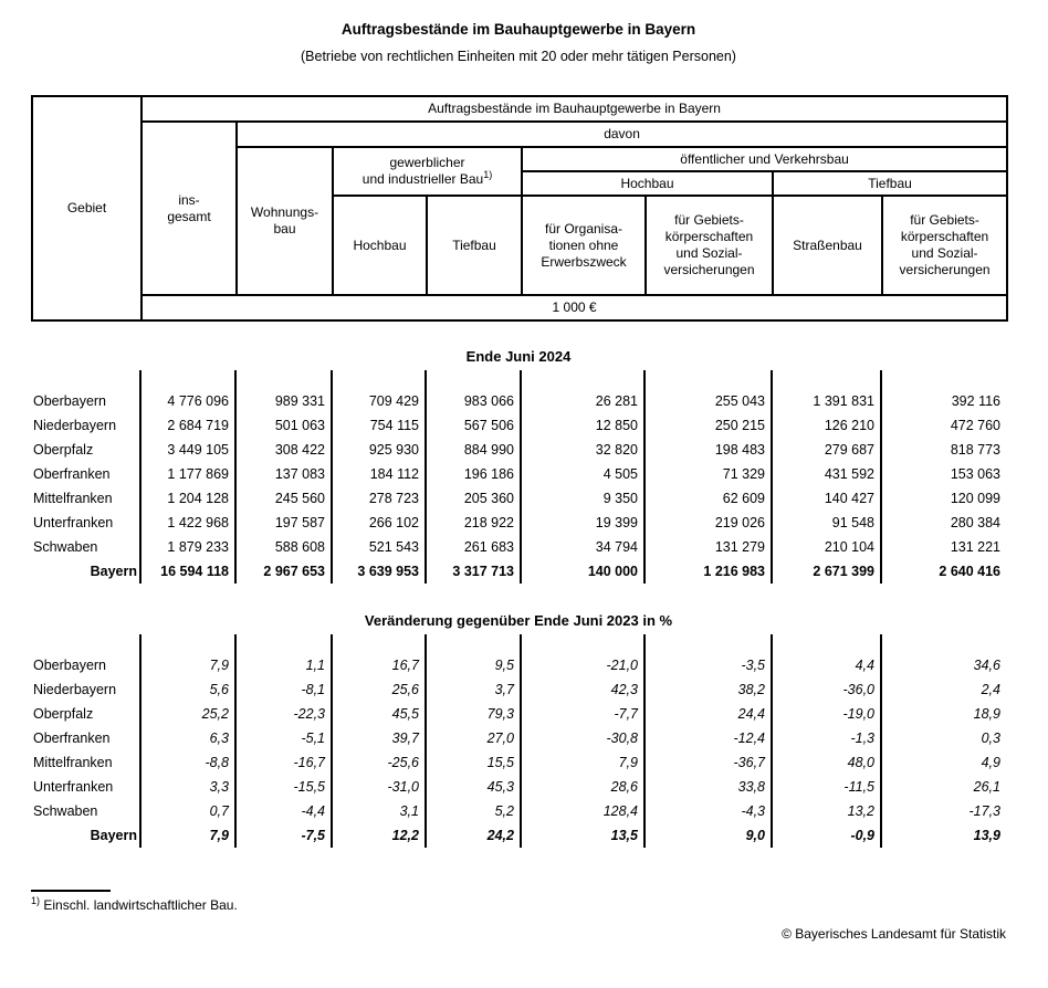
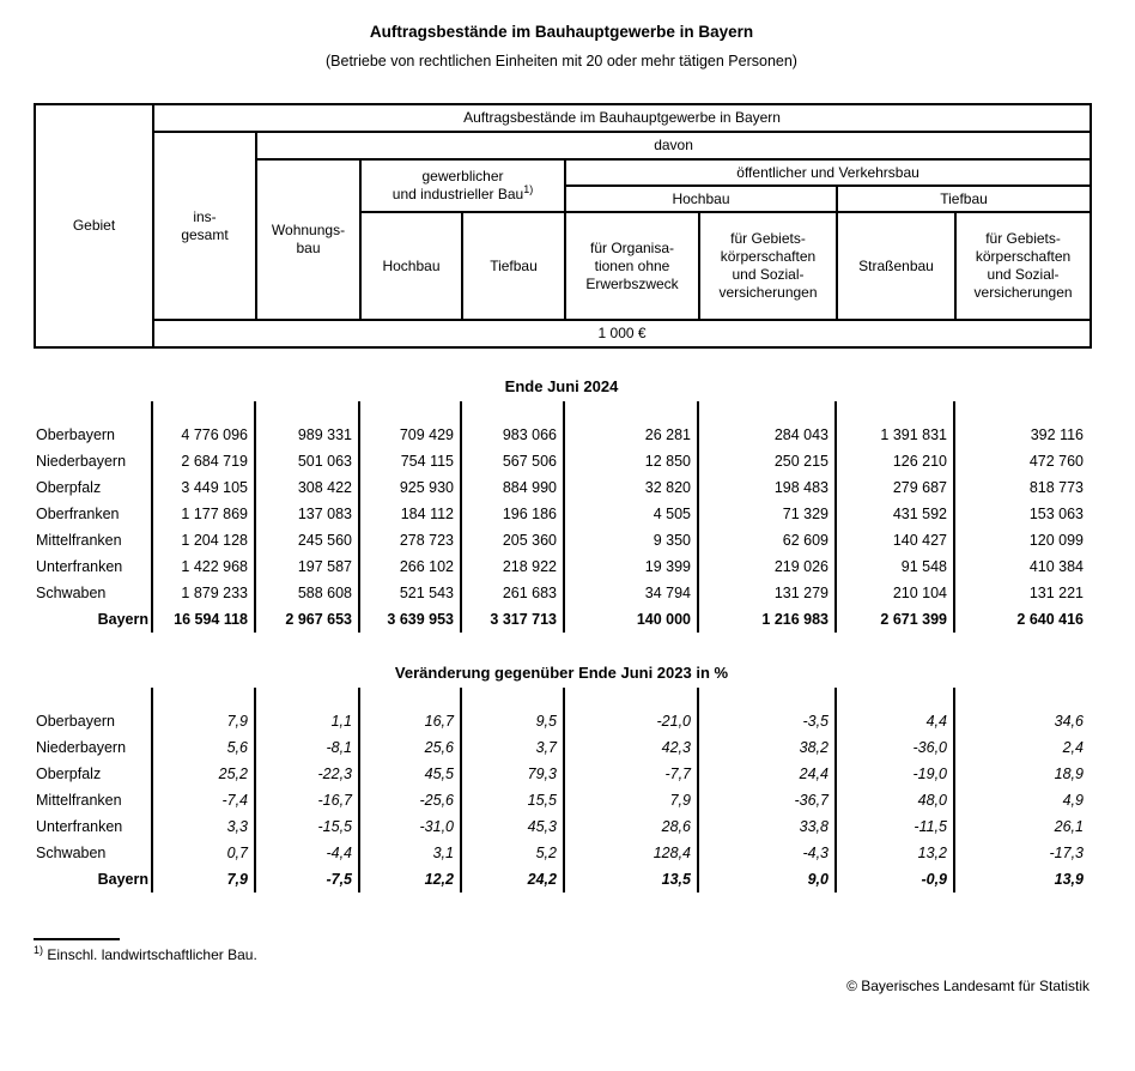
  Auftragsbestände im Bauhauptgewerbe in Bayern
  (Betriebe von rechtlichen Einheiten mit 20 oder mehr tätigen Personen)
  Gebiet	Auftragsbestände im Bauhauptgewerbe in Bayern
  ins- gesamt	davon
  Wohnungs- bau	gewerblicherund industrieller Bau1)	öffentlicher und Verkehrsbau
  Hochbau	Tiefbau
  Hochbau	Tiefbau	für Organisa- tionen ohne Erwerbszweck	für Gebiets- körperschaften und Sozial- versicherungen	Straßenbau	für Gebiets- körperschaften und Sozial- versicherungen
  1 000 €
  Ende Juni 2024
- Oberbayern	4 776 096	989 331	709 429	983 066	26 281	255 043	1 391 831	392 116
+ Oberbayern	4 776 096	989 331	709 429	983 066	26 281	284 043	1 391 831	392 116
  Niederbayern	2 684 719	501 063	754 115	567 506	12 850	250 215	126 210	472 760
  Oberpfalz	3 449 105	308 422	925 930	884 990	32 820	198 483	279 687	818 773
  Oberfranken	1 177 869	137 083	184 112	196 186	4 505	71 329	431 592	153 063
  Mittelfranken	1 204 128	245 560	278 723	205 360	9 350	62 609	140 427	120 099
- Unterfranken	1 422 968	197 587	266 102	218 922	19 399	219 026	91 548	280 384
+ Unterfranken	1 422 968	197 587	266 102	218 922	19 399	219 026	91 548	410 384
  Schwaben	1 879 233	588 608	521 543	261 683	34 794	131 279	210 104	131 221
  Bayern	16 594 118	2 967 653	3 639 953	3 317 713	140 000	1 216 983	2 671 399	2 640 416
  Veränderung gegenüber Ende Juni 2023 in %
  Oberbayern	7,9	1,1	16,7	9,5	-21,0	-3,5	4,4	34,6
  Niederbayern	5,6	-8,1	25,6	3,7	42,3	38,2	-36,0	2,4
  Oberpfalz	25,2	-22,3	45,5	79,3	-7,7	24,4	-19,0	18,9
- Oberfranken	6,3	-5,1	39,7	27,0	-30,8	-12,4	-1,3	0,3
- Mittelfranken	-8,8	-16,7	-25,6	15,5	7,9	-36,7	48,0	4,9
+ Mittelfranken	-7,4	-16,7	-25,6	15,5	7,9	-36,7	48,0	4,9
  Unterfranken	3,3	-15,5	-31,0	45,3	28,6	33,8	-11,5	26,1
  Schwaben	0,7	-4,4	3,1	5,2	128,4	-4,3	13,2	-17,3
  Bayern	7,9	-7,5	12,2	24,2	13,5	9,0	-0,9	13,9
  1) Einschl. landwirtschaftlicher Bau.
  © Bayerisches Landesamt für Statistik
